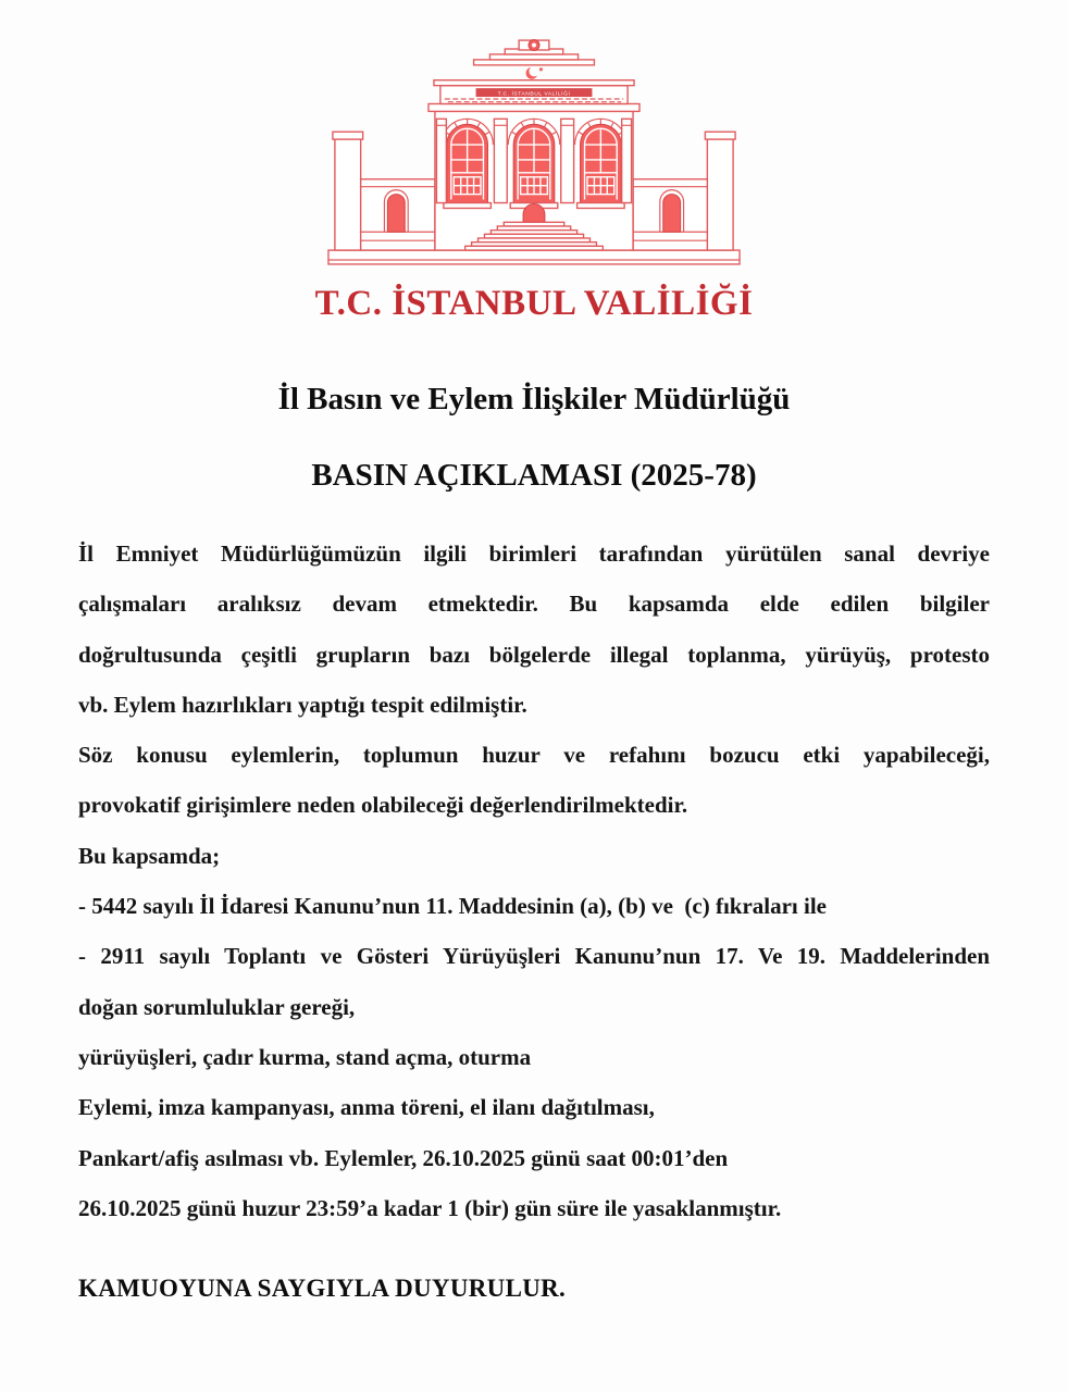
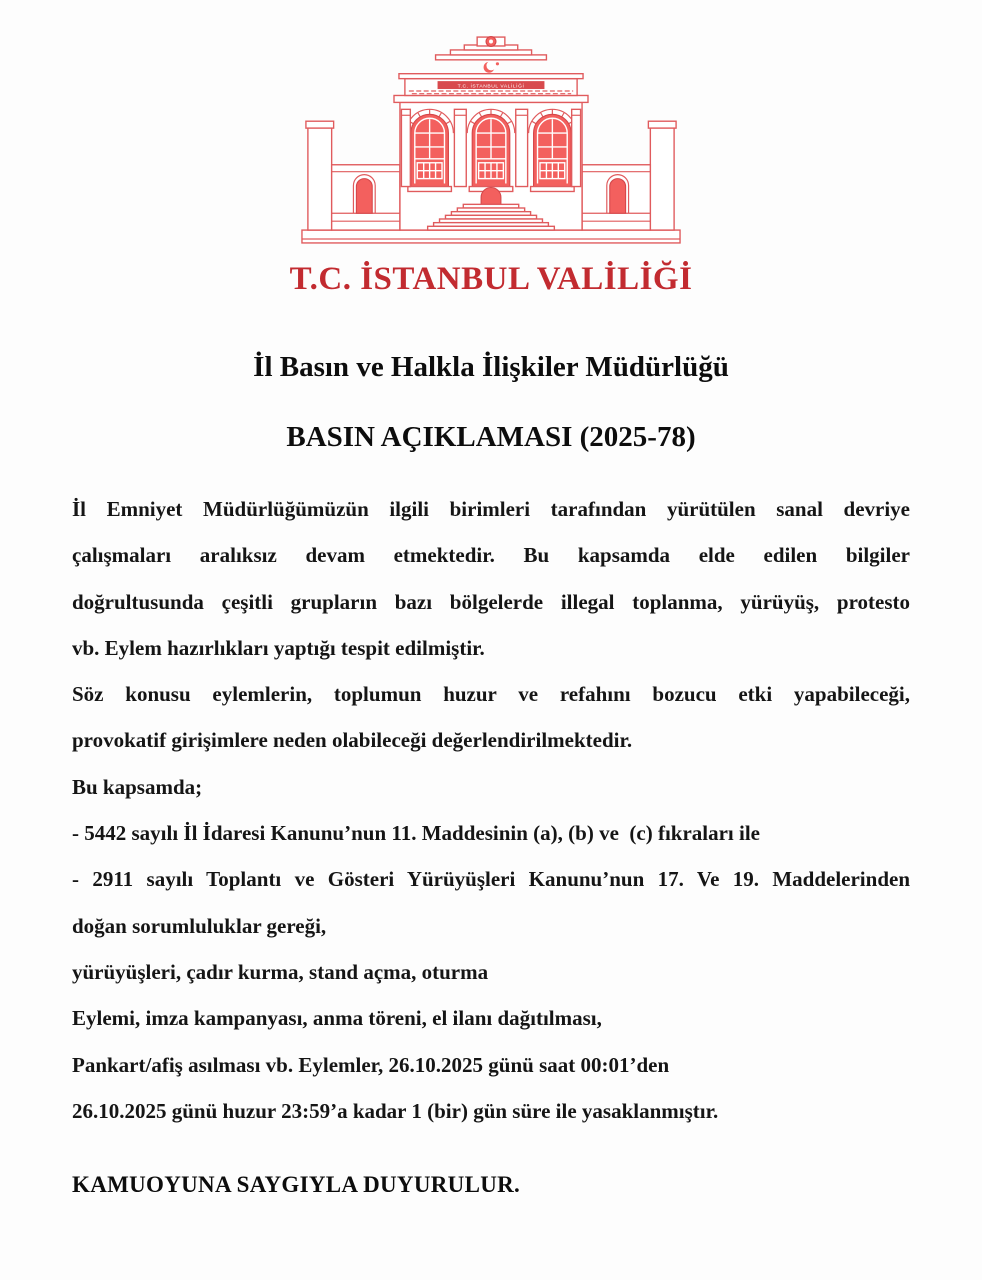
  T.C. İSTANBUL VALİLİĞİ
- İl Basın ve Eylem İlişkiler Müdürlüğü
+ İl Basın ve Halkla İlişkiler Müdürlüğü
  BASIN AÇIKLAMASI (2025-78)
  İl Emniyet Müdürlüğümüzün ilgili birimleri tarafından yürütülen sanal devriye
  çalışmaları aralıksız devam etmektedir. Bu kapsamda elde edilen bilgiler
  doğrultusunda çeşitli grupların bazı bölgelerde illegal toplanma, yürüyüş, protesto
  vb. Eylem hazırlıkları yaptığı tespit edilmiştir.
  Söz konusu eylemlerin, toplumun huzur ve refahını bozucu etki yapabileceği,
  provokatif girişimlere neden olabileceği değerlendirilmektedir.
  Bu kapsamda;
  - 5442 sayılı İl İdaresi Kanunu’nun 11. Maddesinin (a), (b) ve (c) fıkraları ile
  - 2911 sayılı Toplantı ve Gösteri Yürüyüşleri Kanunu’nun 17. Ve 19. Maddelerinden
  doğan sorumluluklar gereği,
  yürüyüşleri, çadır kurma, stand açma, oturma
  Eylemi, imza kampanyası, anma töreni, el ilanı dağıtılması,
  Pankart/afiş asılması vb. Eylemler, 26.10.2025 günü saat 00:01’den
  26.10.2025 günü huzur 23:59’a kadar 1 (bir) gün süre ile yasaklanmıştır.
  KAMUOYUNA SAYGIYLA DUYURULUR.
